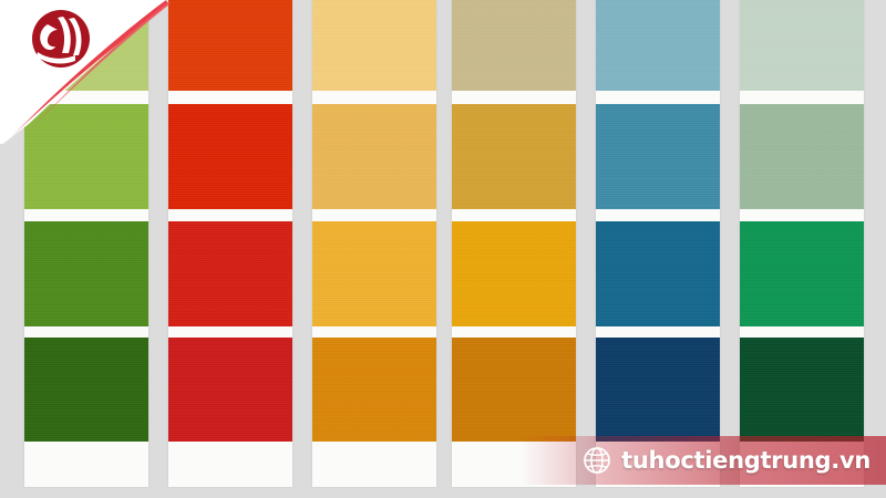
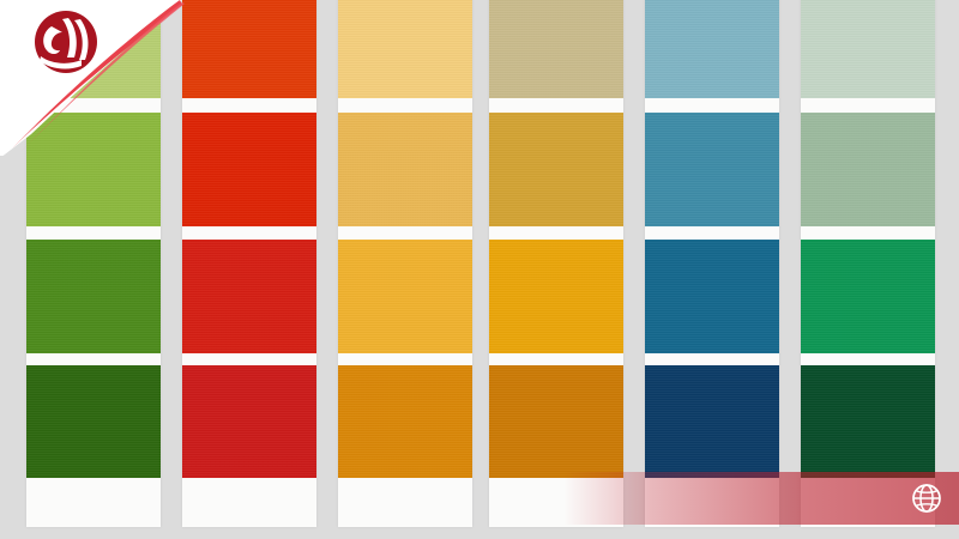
- tuhoctiengtrung.vn
